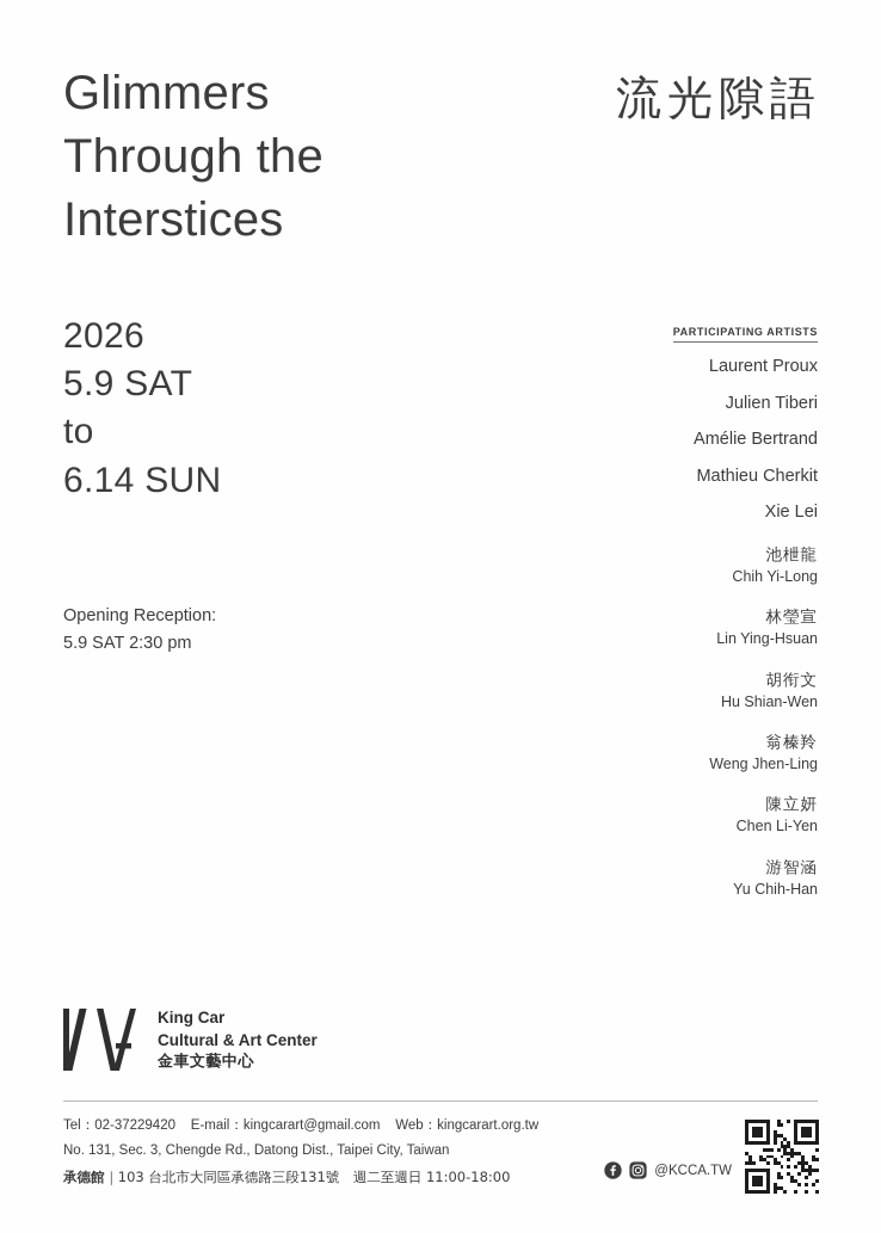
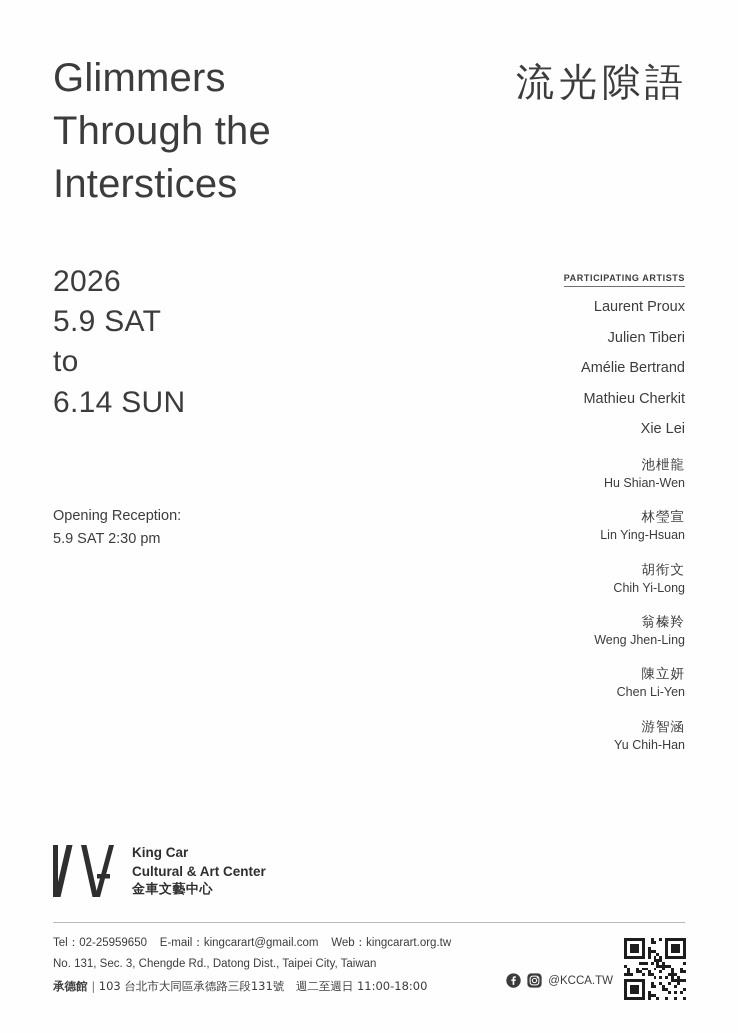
  Glimmers
  Through the
  Interstices
  流光隙語
  2026
  5.9 SAT
  to
  6.14 SUN
  Opening Reception:
  5.9 SAT 2:30 pm
  PARTICIPATING ARTISTS
  Laurent Proux
  Julien Tiberi
  Amélie Bertrand
  Mathieu Cherkit
  Xie Lei
  池枻龍
- Chih Yi-Long
+ Hu Shian-Wen
  林瑩宣
  Lin Ying-Hsuan
  胡衔文
- Hu Shian-Wen
+ Chih Yi-Long
  翁榛羚
  Weng Jhen-Ling
  陳立妍
  Chen Li-Yen
  游智涵
  Yu Chih-Han
  King Car
  Cultural & Art Center
  金車文藝中心
- Tel：02-37229420 E-mail：kingcarart@gmail.com Web：kingcarart.org.tw
+ Tel：02-25959650 E-mail：kingcarart@gmail.com Web：kingcarart.org.tw
  No. 131, Sec. 3, Chengde Rd., Datong Dist., Taipei City, Taiwan
  承德館｜103 台北市大同區承德路三段131號 週二至週日 11:00-18:00
  @KCCA.TW
